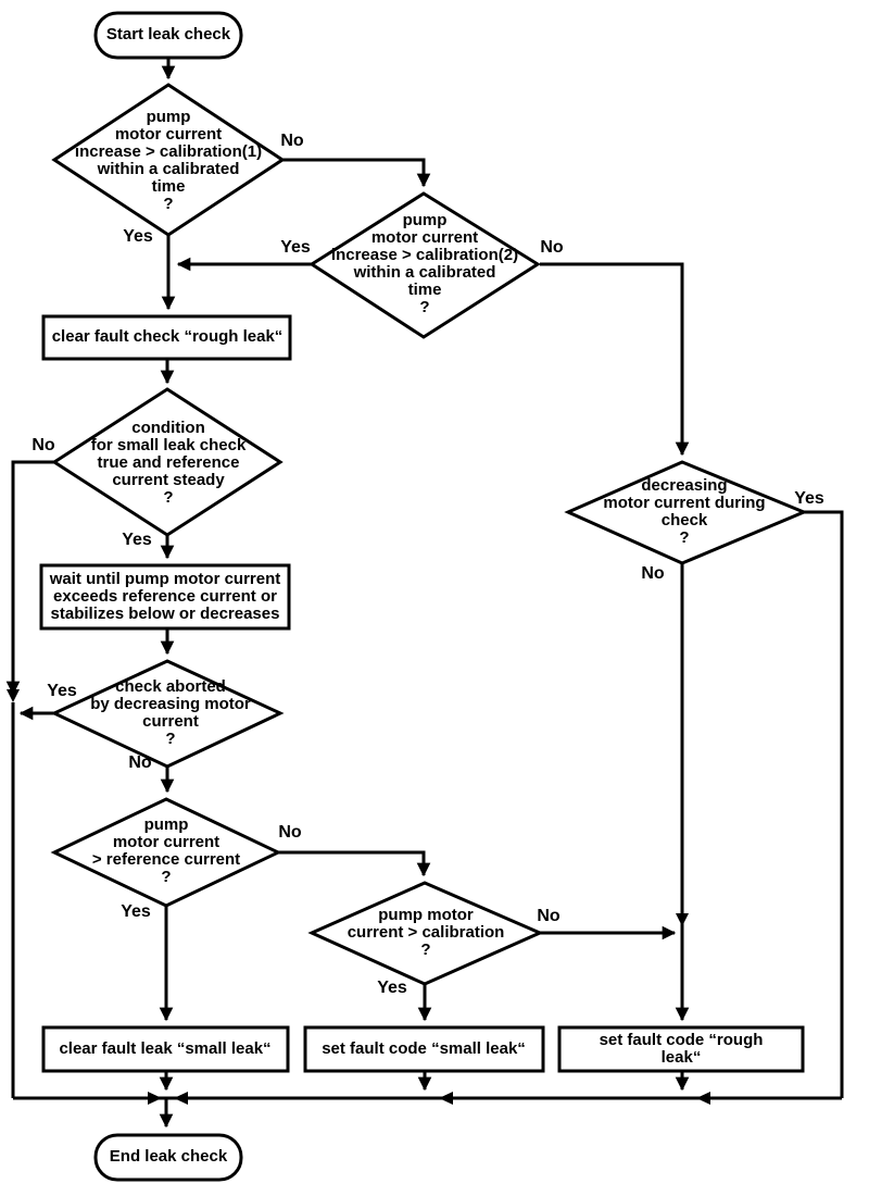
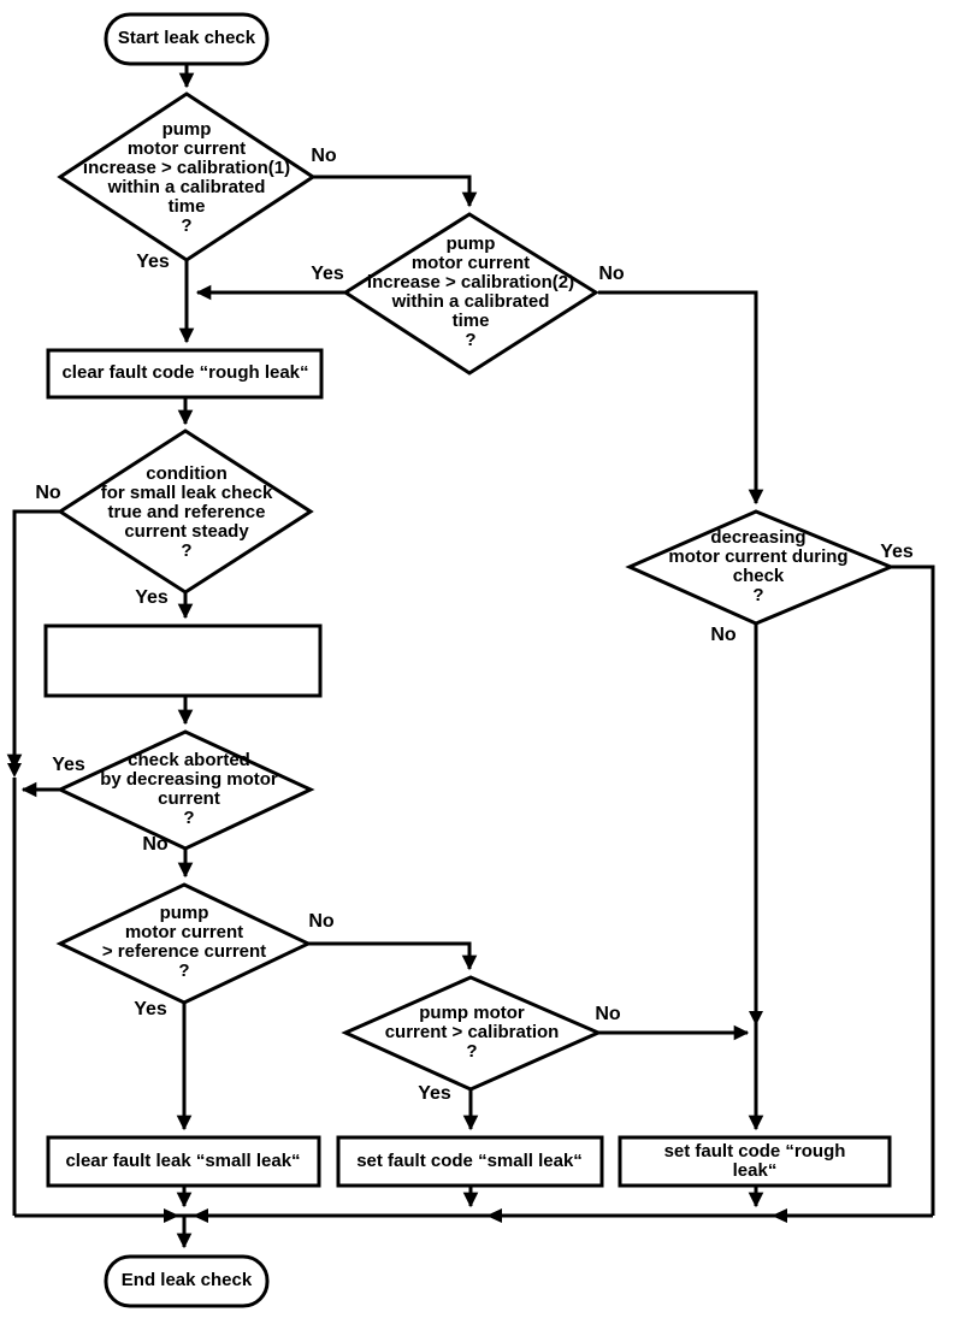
  Start leak check
  pump
  motor current
  increase > calibration(1)
  within a calibrated
  time
  ?
  pump
  motor current
  increase > calibration(2)
  within a calibrated
  time
  ?
- clear fault check “rough leak“
+ clear fault code “rough leak“
  condition
  for small leak check
  true and reference
  current steady
  ?
- wait until pump motor current
- exceeds reference current or
- stabilizes below or decreases
  check aborted
  by decreasing motor
  current
  ?
  pump
  motor current
  > reference current
  ?
  pump motor
  current > calibration
  ?
  decreasing
  motor current during
  check
  ?
  clear fault leak “small leak“
  set fault code “small leak“
  set fault code “rough leak“
  End leak check
  No
  Yes
  Yes
  No
  No
  Yes
  Yes
  No
  No
  Yes
  No
  Yes
  Yes
  No
